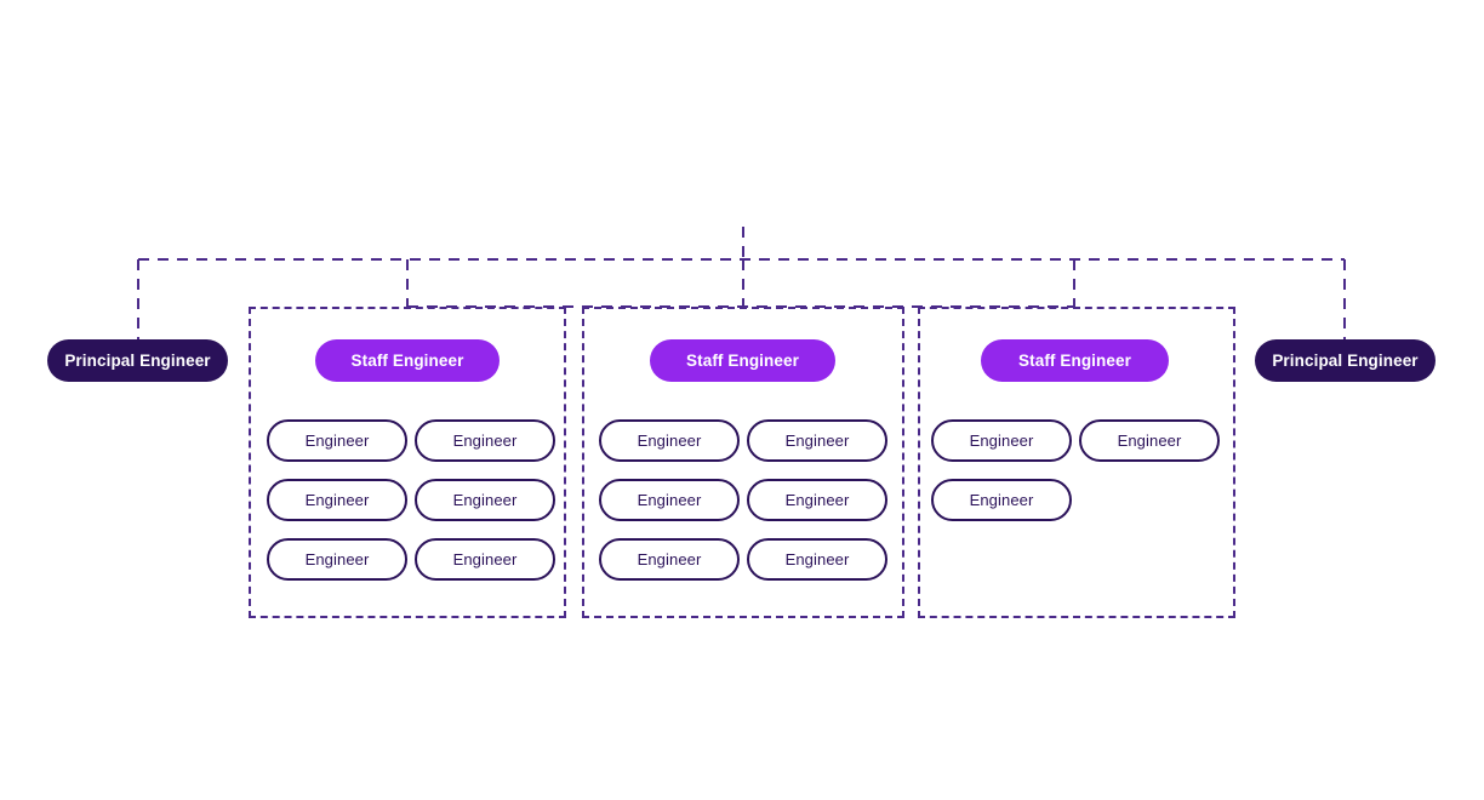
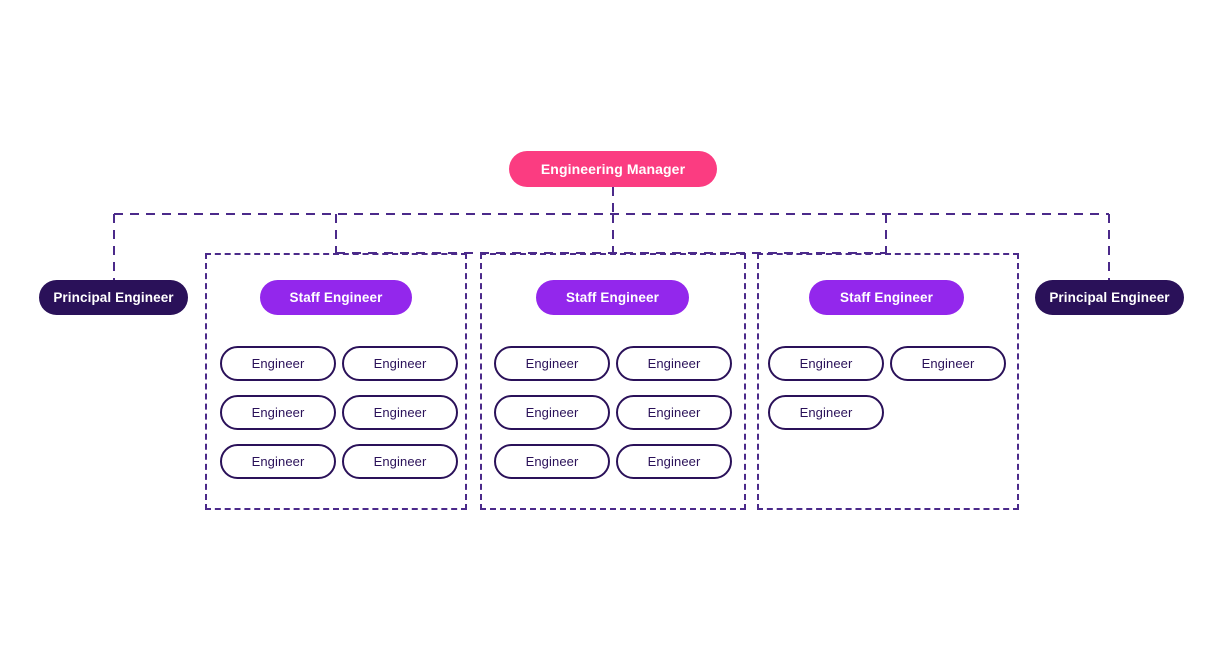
+ Engineering Manager
  Principal Engineer
  Principal Engineer
  Staff Engineer
  Engineer
  Engineer
  Engineer
  Engineer
  Engineer
  Engineer
  Staff Engineer
  Engineer
  Engineer
  Engineer
  Engineer
  Engineer
  Engineer
  Staff Engineer
  Engineer
  Engineer
  Engineer
